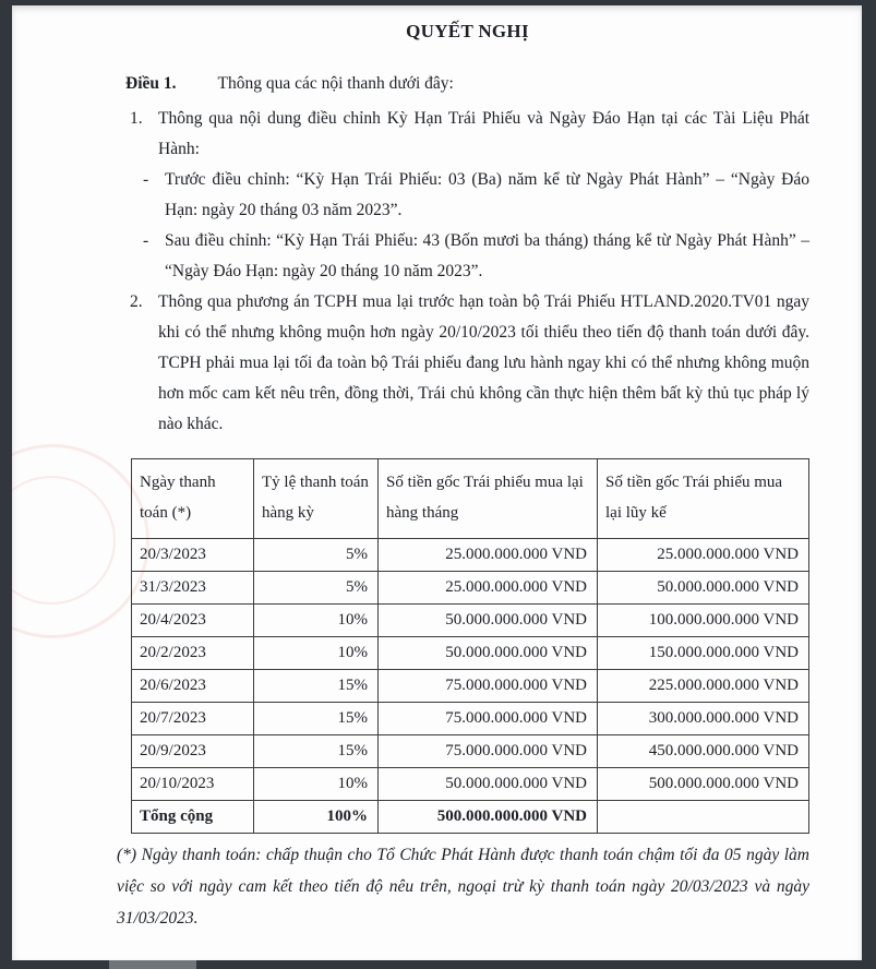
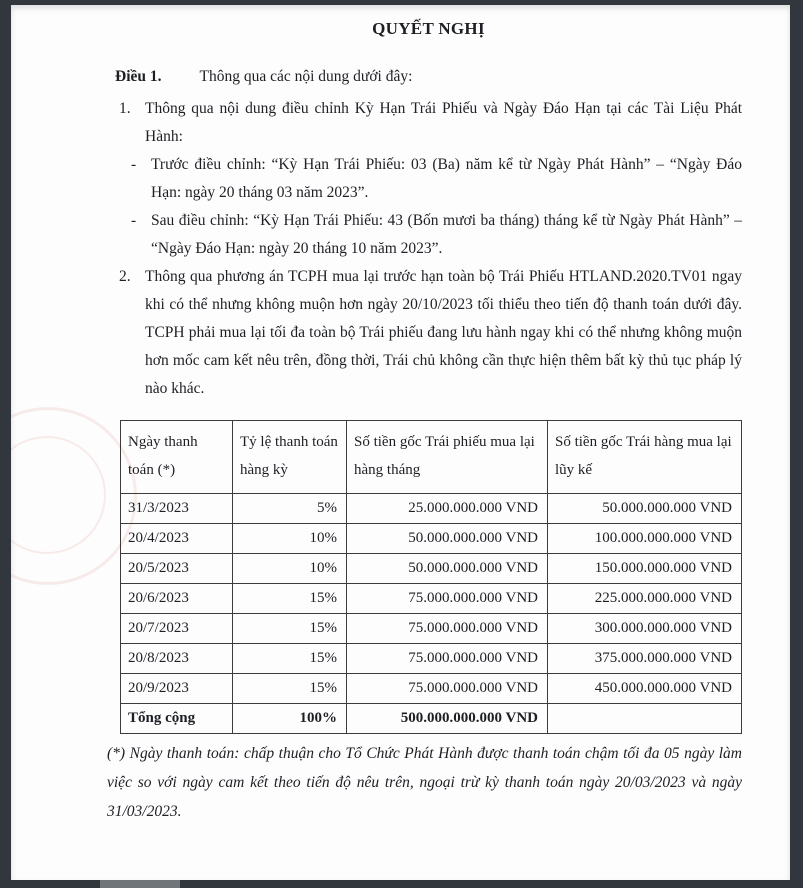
  QUYẾT NGHỊ
- Điều 1. Thông qua các nội thanh dưới đây:
+ Điều 1. Thông qua các nội dung dưới đây:
  1.
  Thông qua nội dung điều chỉnh Kỳ Hạn Trái Phiếu và Ngày Đáo Hạn tại các Tài Liệu Phát Hành:
  -
  Trước điều chỉnh: “Kỳ Hạn Trái Phiếu: 03 (Ba) năm kể từ Ngày Phát Hành” – “Ngày Đáo Hạn: ngày 20 tháng 03 năm 2023”.
  -
  Sau điều chỉnh: “Kỳ Hạn Trái Phiếu: 43 (Bốn mươi ba tháng) tháng kể từ Ngày Phát Hành” – “Ngày Đáo Hạn: ngày 20 tháng 10 năm 2023”.
  2.
  Thông qua phương án TCPH mua lại trước hạn toàn bộ Trái Phiếu HTLAND.2020.TV01 ngay khi có thể nhưng không muộn hơn ngày 20/10/2023 tối thiểu theo tiến độ thanh toán dưới đây. TCPH phải mua lại tối đa toàn bộ Trái phiếu đang lưu hành ngay khi có thể nhưng không muộn hơn mốc cam kết nêu trên, đồng thời, Trái chủ không cần thực hiện thêm bất kỳ thủ tục pháp lý nào khác.
- Ngày thanh toán (*)	Tỷ lệ thanh toán hàng kỳ	Số tiền gốc Trái phiếu mua lại hàng tháng	Số tiền gốc Trái phiếu mua lại lũy kế
+ Ngày thanh toán (*)	Tỷ lệ thanh toán hàng kỳ	Số tiền gốc Trái phiếu mua lại hàng tháng	Số tiền gốc Trái hàng mua lại lũy kế
- 20/3/2023	5%	25.000.000.000 VND	25.000.000.000 VND
  31/3/2023	5%	25.000.000.000 VND	50.000.000.000 VND
  20/4/2023	10%	50.000.000.000 VND	100.000.000.000 VND
- 20/2/2023	10%	50.000.000.000 VND	150.000.000.000 VND
+ 20/5/2023	10%	50.000.000.000 VND	150.000.000.000 VND
  20/6/2023	15%	75.000.000.000 VND	225.000.000.000 VND
  20/7/2023	15%	75.000.000.000 VND	300.000.000.000 VND
+ 20/8/2023	15%	75.000.000.000 VND	375.000.000.000 VND
  20/9/2023	15%	75.000.000.000 VND	450.000.000.000 VND
- 20/10/2023	10%	50.000.000.000 VND	500.000.000.000 VND
  Tổng cộng	100%	500.000.000.000 VND
  (*) Ngày thanh toán: chấp thuận cho Tổ Chức Phát Hành được thanh toán chậm tối đa 05 ngày làm việc so với ngày cam kết theo tiến độ nêu trên, ngoại trừ kỳ thanh toán ngày 20/03/2023 và ngày 31/03/2023.
